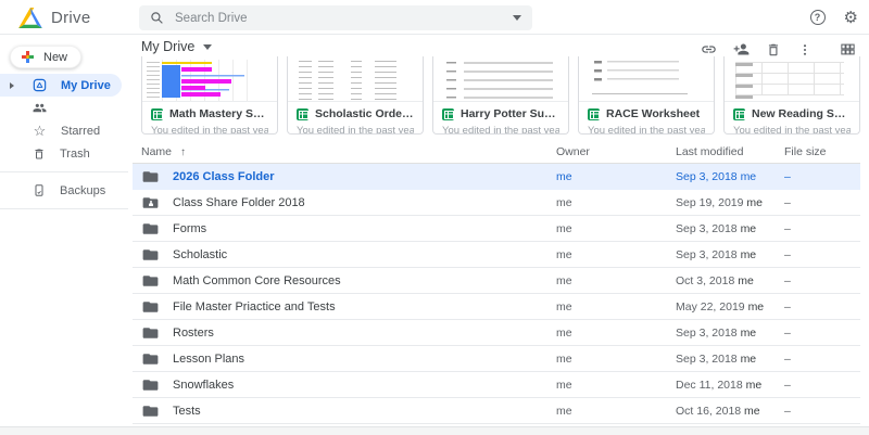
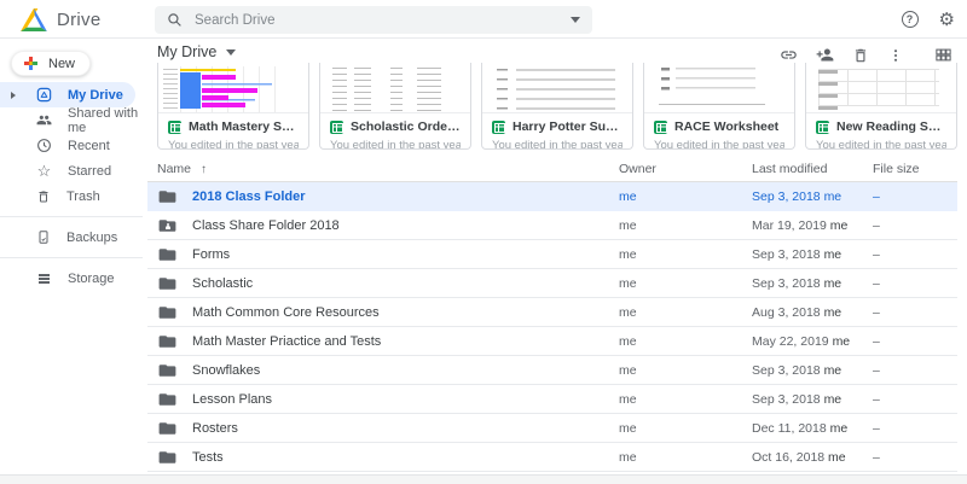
  Drive
  Search Drive
  ?
  ⚙
  New
  My Drive
+ Shared with me
+ Recent
  ☆
  Starred
  Trash
  Backups
+ Storage
  My Drive
  Math Mastery Sco
  You edited in the past yea
  Scholastic Order 2
  You edited in the past yea
  Harry Potter Sum
  You edited in the past yea
  RACE Worksheet
  You edited in the past yea
  You edited in the past yea
  Name
  ↑
  Owner
  Last modified
  File size
- 2026 Class Folder
+ 2018 Class Folder
  me
  Sep 3, 2018 me
  –
  Class Share Folder 2018
  me
- Sep 19, 2019 me
+ Mar 19, 2019 me
  –
  Forms
  me
  Sep 3, 2018 me
  –
  Scholastic
  me
  Sep 3, 2018 me
  –
  Math Common Core Resources
  me
- Oct 3, 2018 me
+ Aug 3, 2018 me
  –
- File Master Priactice and Tests
+ Math Master Priactice and Tests
  me
  May 22, 2019 me
  –
- Rosters
+ Snowflakes
  me
  Sep 3, 2018 me
  –
  Lesson Plans
  me
  Sep 3, 2018 me
  –
- Snowflakes
+ Rosters
  me
  Dec 11, 2018 me
  –
  Tests
  me
  Oct 16, 2018 me
  –
